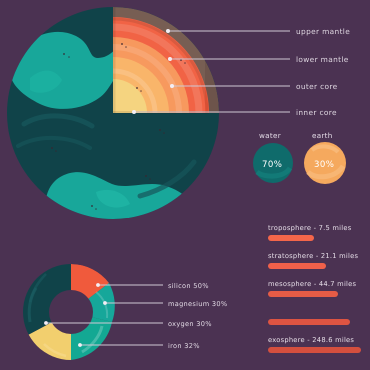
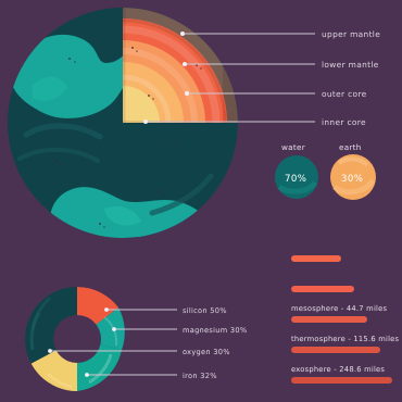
  upper mantle
  lower mantle
  outer core
  inner core
  water
  70%
  earth
  30%
- troposphere - 7.5 miles
- stratosphere - 21.1 miles
  mesosphere - 44.7 miles
+ thermosphere - 115.6 miles
  exosphere - 248.6 miles
  silicon 50%
  magnesium 30%
  oxygen 30%
  iron 32%
